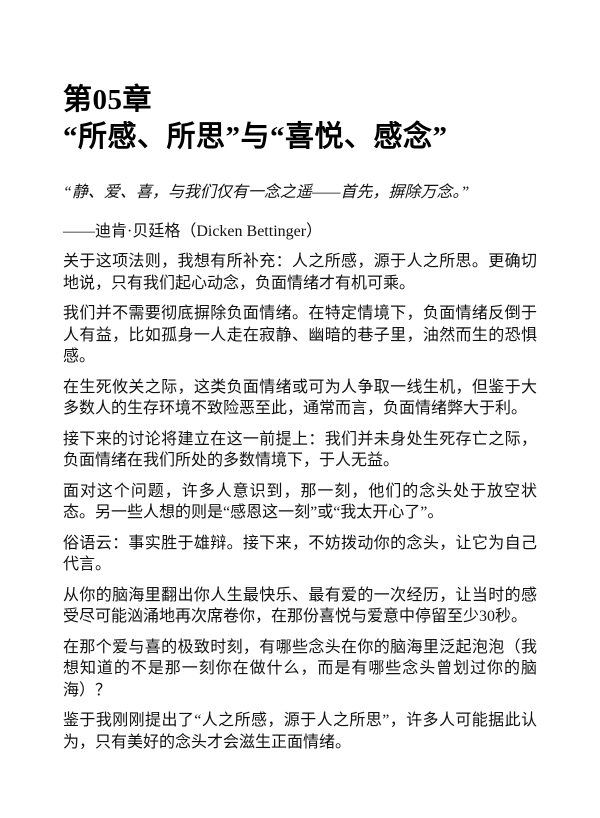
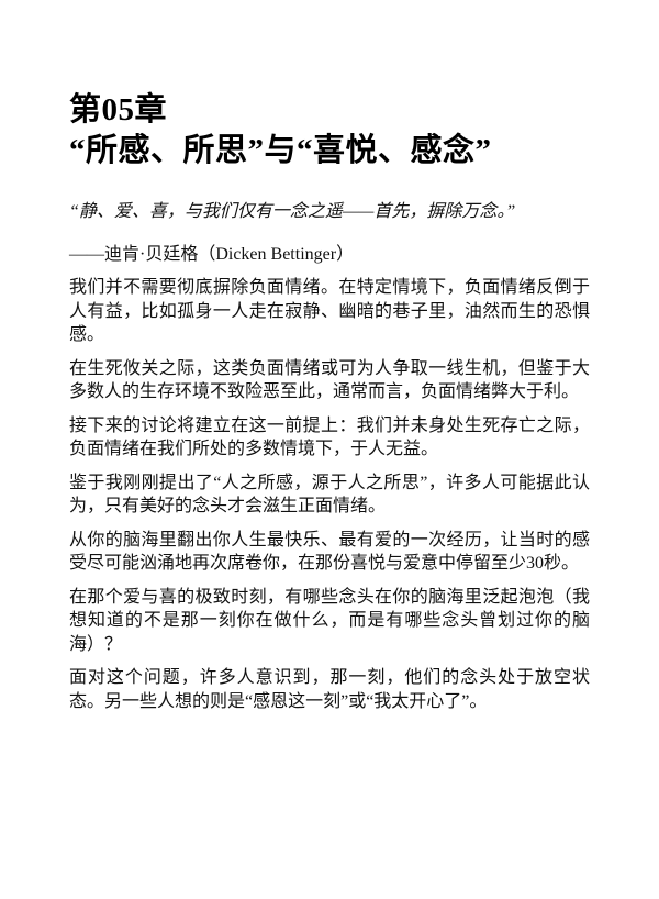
  第05章
  “所感、所思”与“喜悦、感念”
  “静、爱、喜，与我们仅有一念之遥——首先，摒除万念。”
  ——迪肯·贝廷格（Dicken Bettinger）
- 关于这项法则，我想有所补充：人之所感，源于人之所思。更确切地说，只有我们起心动念，负面情绪才有机可乘。
  我们并不需要彻底摒除负面情绪。在特定情境下，负面情绪反倒于人有益，比如孤身一人走在寂静、幽暗的巷子里，油然而生的恐惧感。
  在生死攸关之际，这类负面情绪或可为人争取一线生机，但鉴于大多数人的生存环境不致险恶至此，通常而言，负面情绪弊大于利。
  接下来的讨论将建立在这一前提上：我们并未身处生死存亡之际，负面情绪在我们所处的多数情境下，于人无益。
- 面对这个问题，许多人意识到，那一刻，他们的念头处于放空状态。另一些人想的则是“感恩这一刻”或“我太开心了”。
+ 鉴于我刚刚提出了“人之所感，源于人之所思”，许多人可能据此认为，只有美好的念头才会滋生正面情绪。
- 俗语云：事实胜于雄辩。接下来，不妨拨动你的念头，让它为自己代言。
  从你的脑海里翻出你人生最快乐、最有爱的一次经历，让当时的感受尽可能汹涌地再次席卷你，在那份喜悦与爱意中停留至少30秒。
  在那个爱与喜的极致时刻，有哪些念头在你的脑海里泛起泡泡（我想知道的不是那一刻你在做什么，而是有哪些念头曾划过你的脑海）？
- 鉴于我刚刚提出了“人之所感，源于人之所思”，许多人可能据此认为，只有美好的念头才会滋生正面情绪。
+ 面对这个问题，许多人意识到，那一刻，他们的念头处于放空状态。另一些人想的则是“感恩这一刻”或“我太开心了”。
